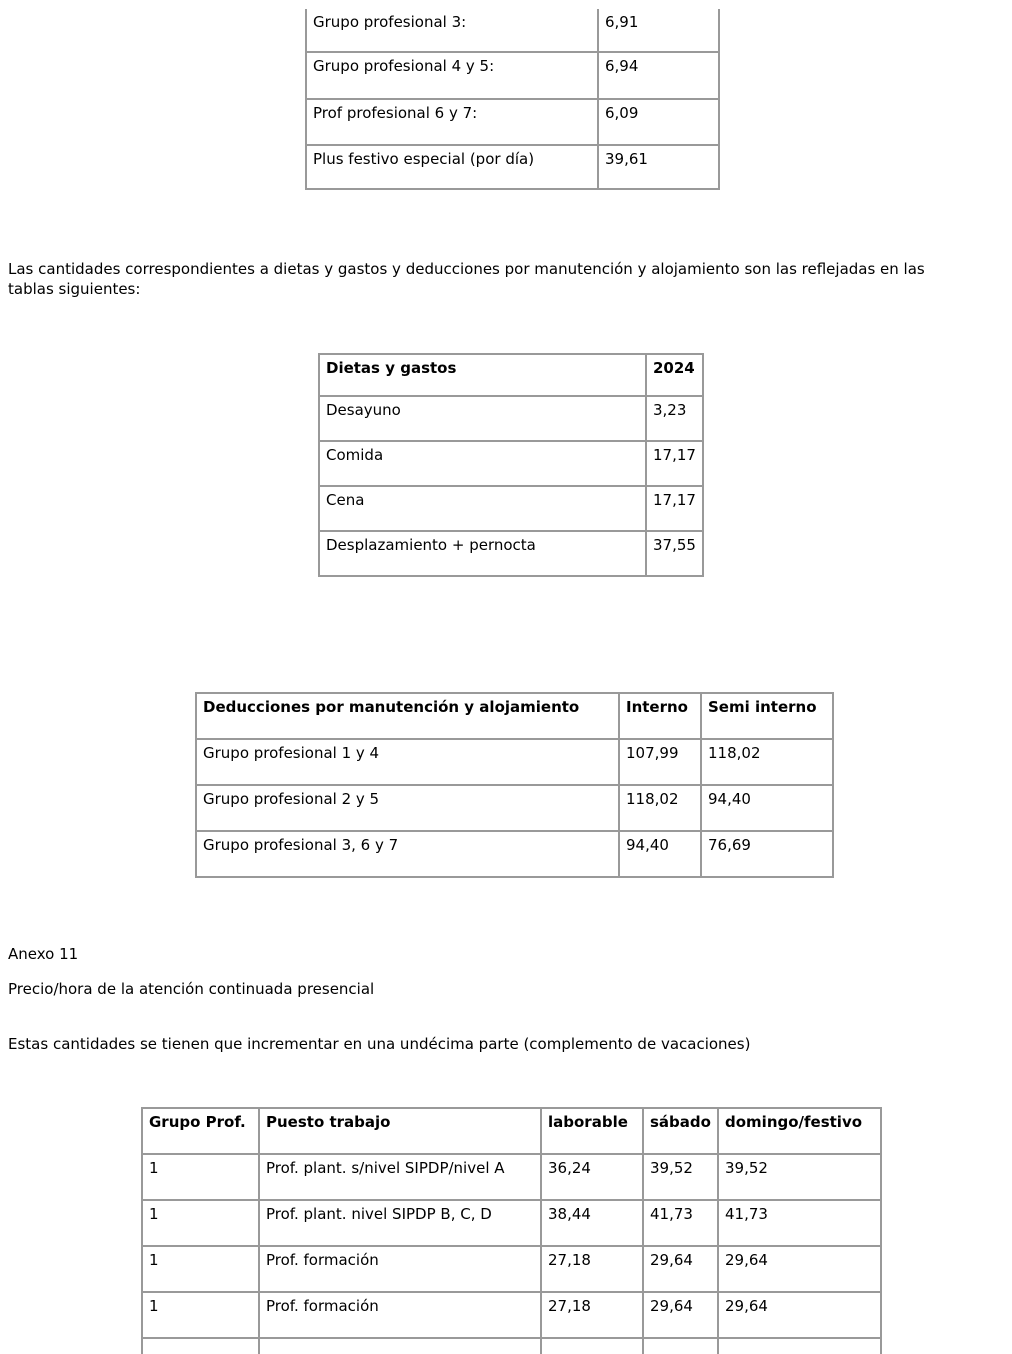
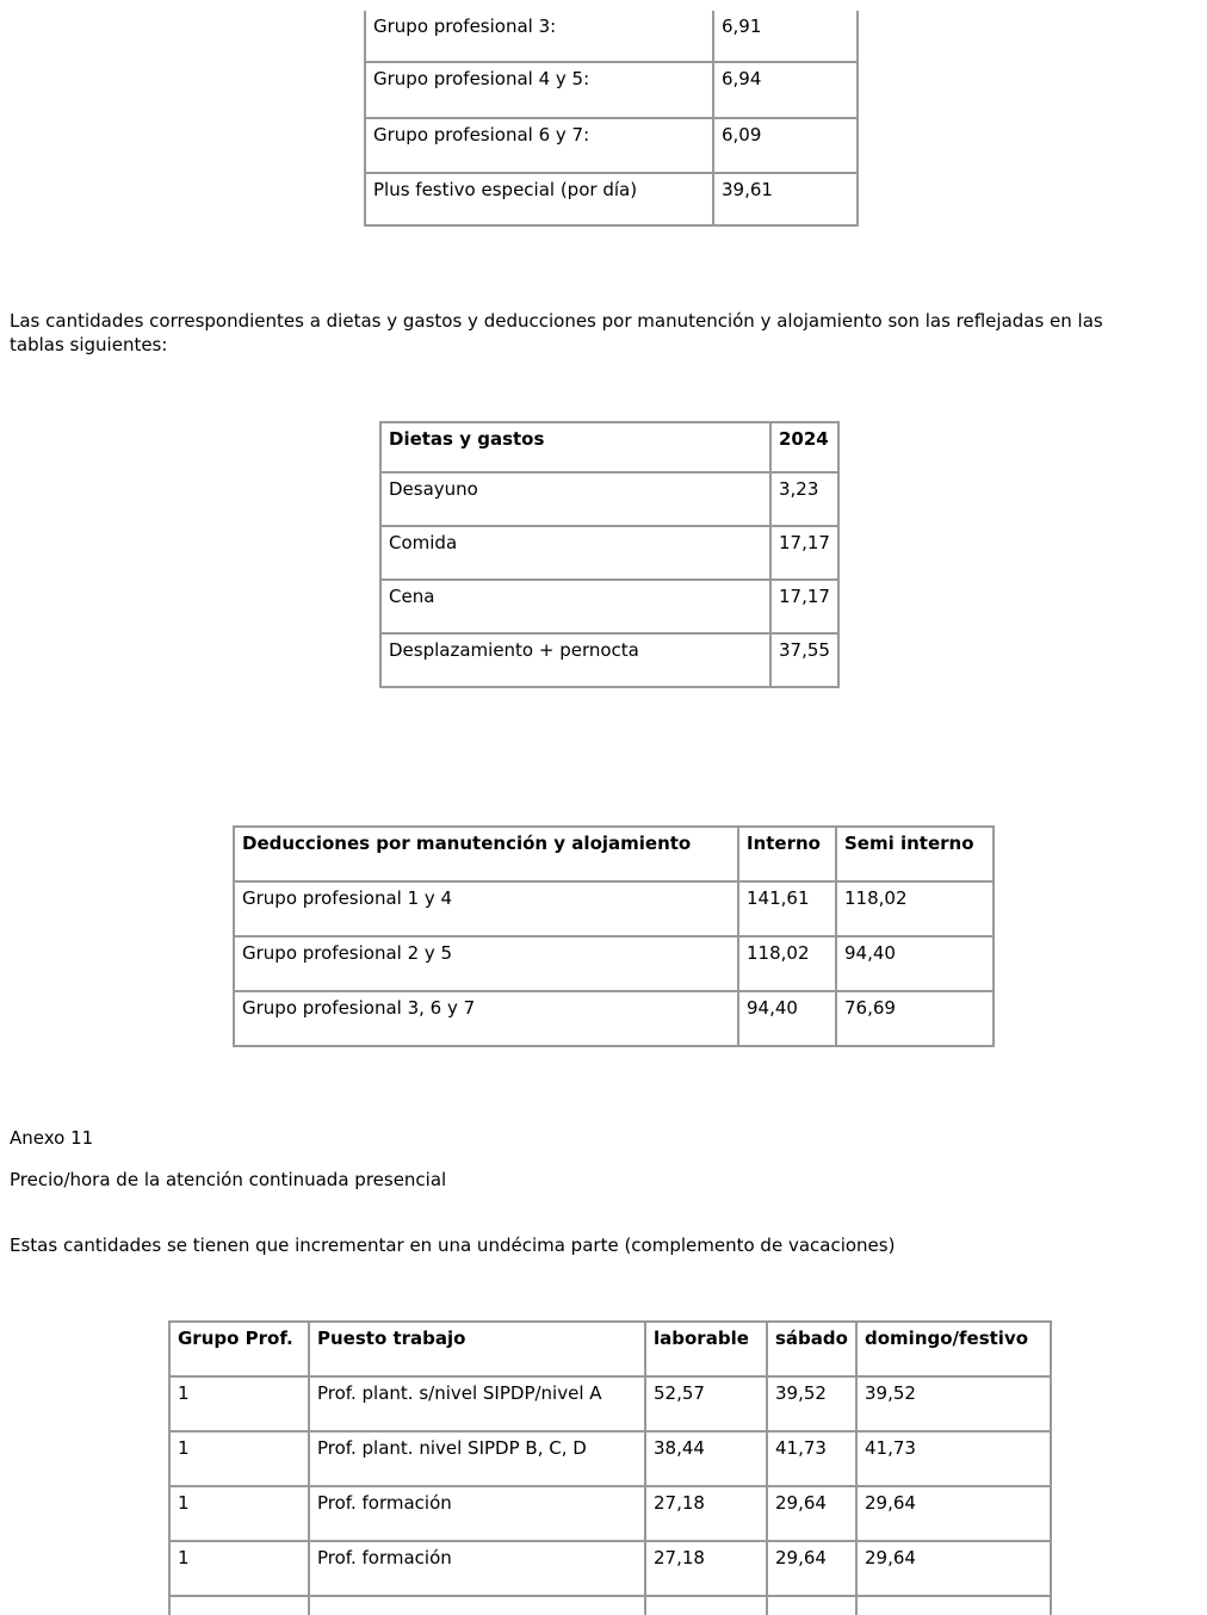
  Grupo profesional 3:	6,91
  Grupo profesional 4 y 5:	6,94
- Prof profesional 6 y 7:	6,09
+ Grupo profesional 6 y 7:	6,09
  Plus festivo especial (por día)	39,61
  Las cantidades correspondientes a dietas y gastos y deducciones por manutención y alojamiento son las reflejadas en las tablas siguientes:
  Dietas y gastos	2024
  Desayuno	3,23
  Comida	17,17
  Cena	17,17
  Desplazamiento + pernocta	37,55
  Deducciones por manutención y alojamiento	Interno	Semi interno
- Grupo profesional 1 y 4	107,99	118,02
+ Grupo profesional 1 y 4	141,61	118,02
  Grupo profesional 2 y 5	118,02	94,40
  Grupo profesional 3, 6 y 7	94,40	76,69
  Anexo 11
  Precio/hora de la atención continuada presencial
  Estas cantidades se tienen que incrementar en una undécima parte (complemento de vacaciones)
  Grupo Prof.	Puesto trabajo	laborable	sábado	domingo/festivo
- 1	Prof. plant. s/nivel SIPDP/nivel A	36,24	39,52	39,52
+ 1	Prof. plant. s/nivel SIPDP/nivel A	52,57	39,52	39,52
  1	Prof. plant. nivel SIPDP B, C, D	38,44	41,73	41,73
  1	Prof. formación	27,18	29,64	29,64
  1	Prof. formación	27,18	29,64	29,64
